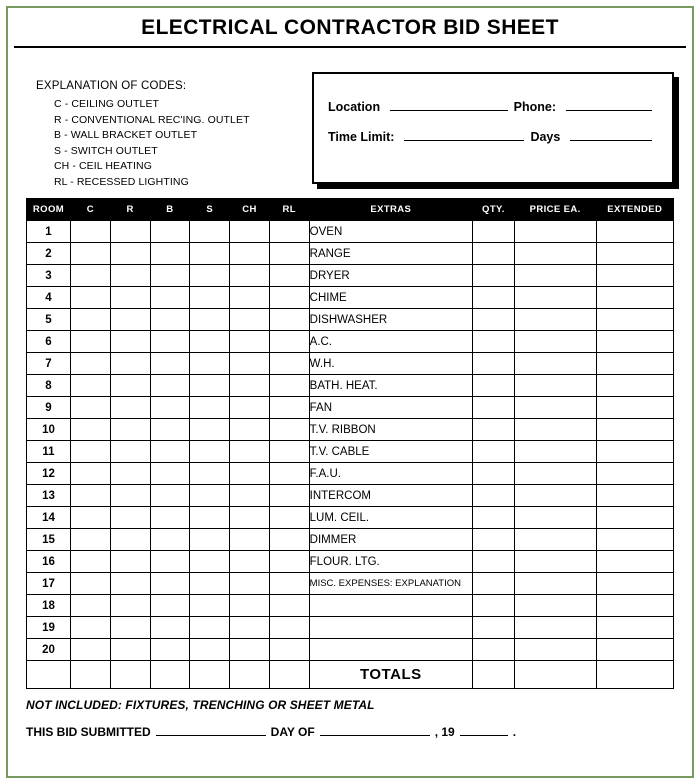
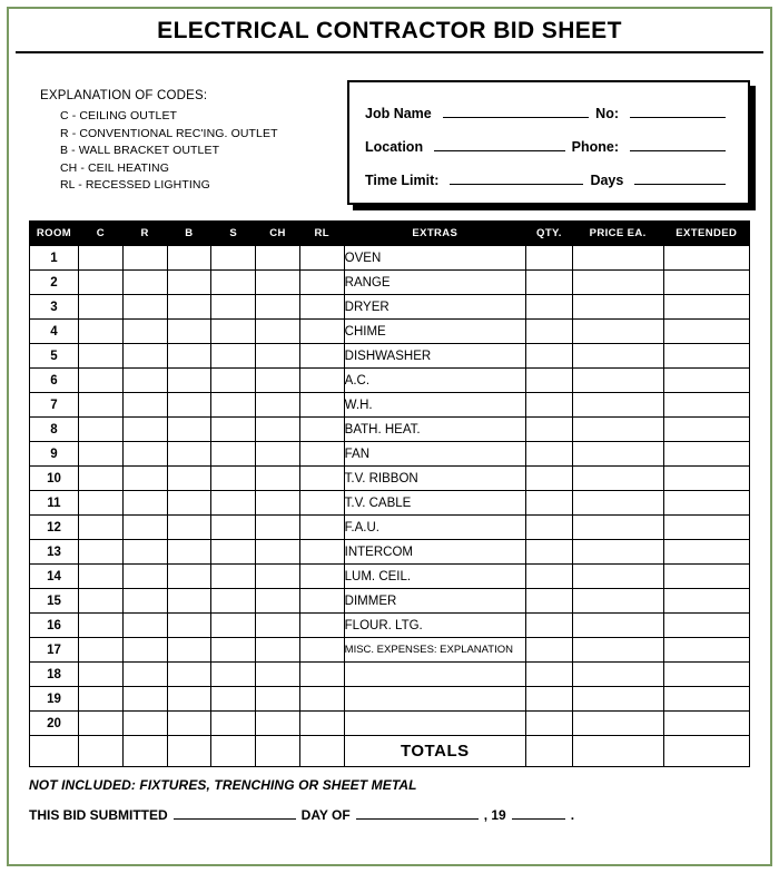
  ELECTRICAL CONTRACTOR BID SHEET
  EXPLANATION OF CODES:
  C - CEILING OUTLET
  R - CONVENTIONAL REC'ING. OUTLET
  B - WALL BRACKET OUTLET
- S - SWITCH OUTLET
  CH - CEIL HEATING
  RL - RECESSED LIGHTING
+ Job Name
+ No:
  Location
  Phone:
  Time Limit:
  Days
  ROOM	C	R	B	S	CH	RL	EXTRAS	QTY.	PRICE EA.	EXTENDED
  1							OVEN
  2							RANGE
  3							DRYER
  4							CHIME
  5							DISHWASHER
  6							A.C.
  7							W.H.
  8							BATH. HEAT.
  9							FAN
  10							T.V. RIBBON
  11							T.V. CABLE
  12							F.A.U.
  13							INTERCOM
  14							LUM. CEIL.
  15							DIMMER
  16							FLOUR. LTG.
  17							MISC. EXPENSES: EXPLANATION
  18
  19
  20
  							TOTALS
  NOT INCLUDED: FIXTURES, TRENCHING OR SHEET METAL
  THIS BID SUBMITTED
  DAY OF
  , 19
  .
